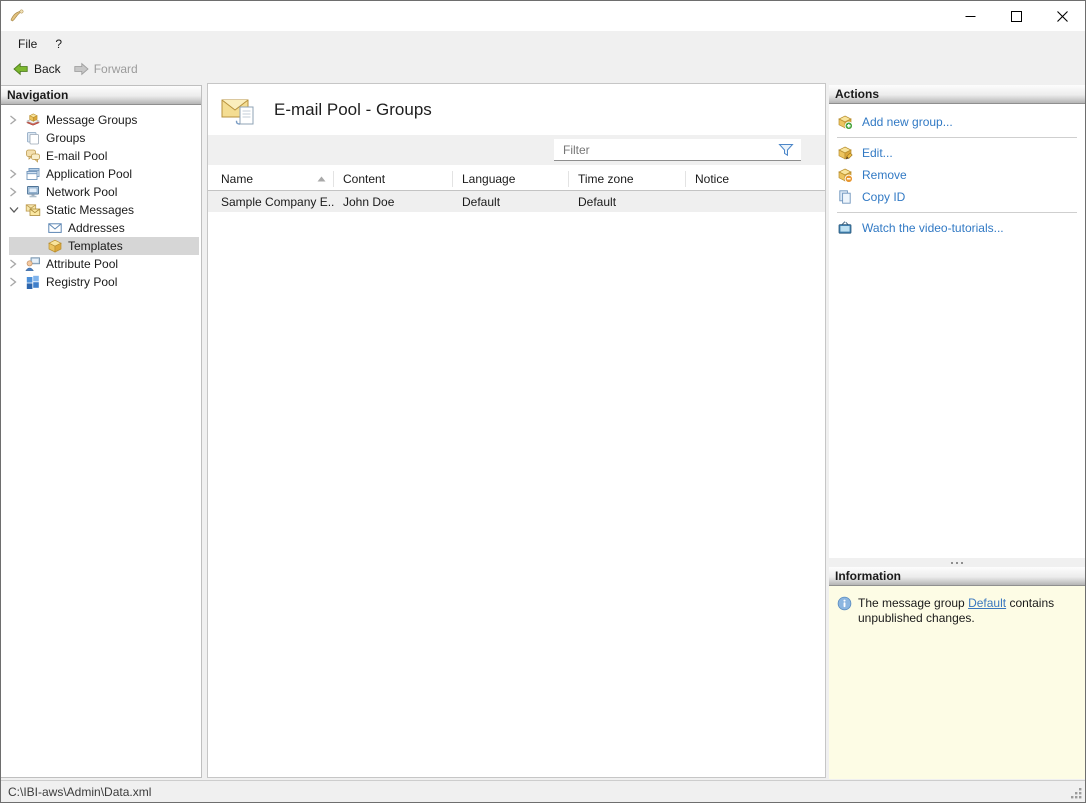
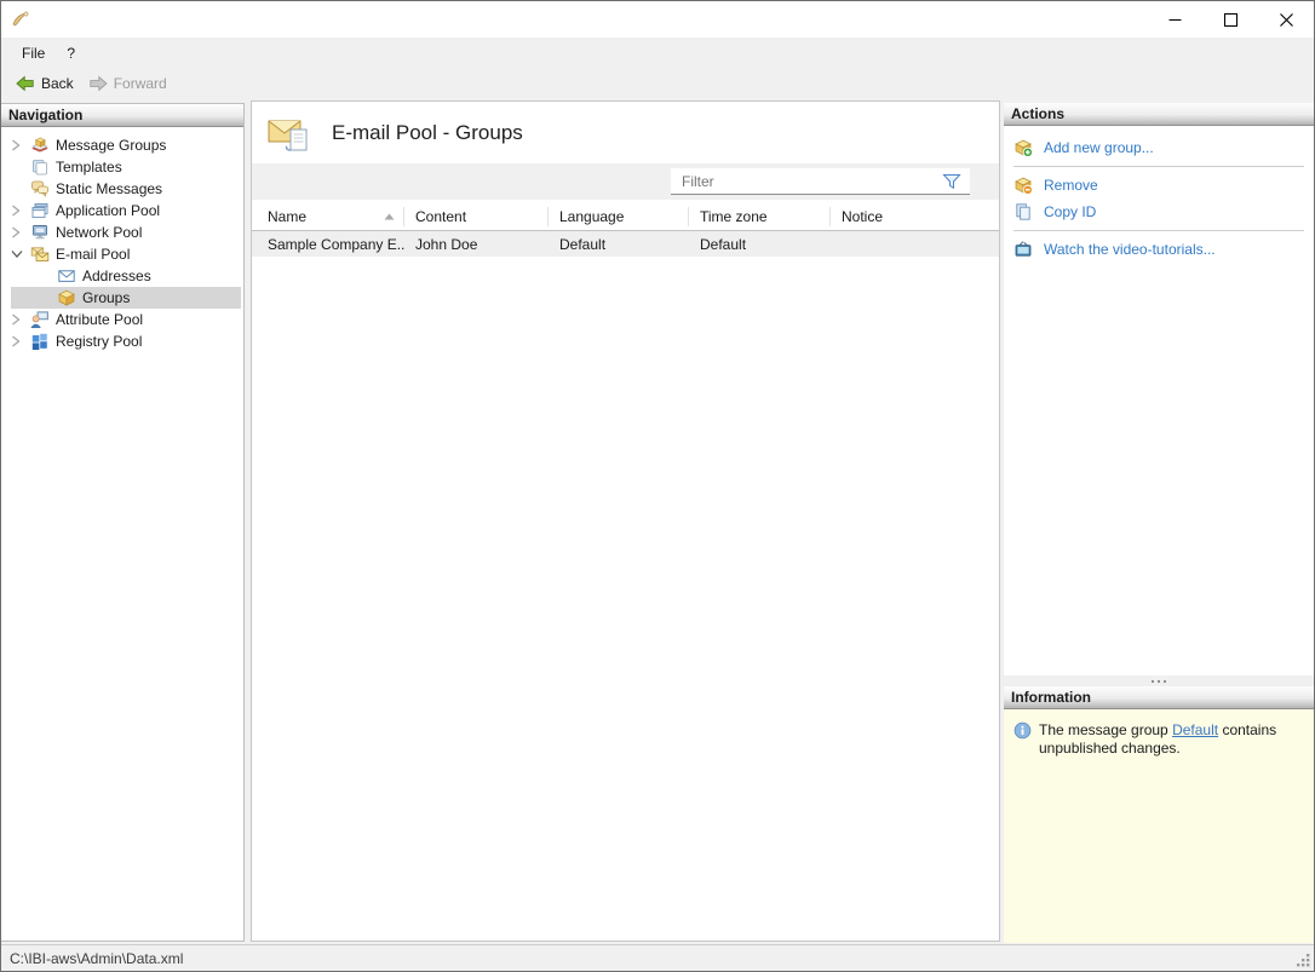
  File
  ?
  Back
  Forward
  Navigation
  Message Groups
- Groups
+ Templates
- E-mail Pool
+ Static Messages
  Application Pool
  Network Pool
- Static Messages
+ E-mail Pool
  Addresses
- Templates
+ Groups
  Attribute Pool
  Registry Pool
  E-mail Pool - Groups
  Filter
  Name
  Content
  Language
  Time zone
  Notice
  Sample Company E..
  John Doe
  Default
  Default
  Actions
  Add new group...
- Edit...
  Remove
  Copy ID
  Watch the video-tutorials...
  Information
  The message group Default contains unpublished changes.
  C:\IBI-aws\Admin\Data.xml
